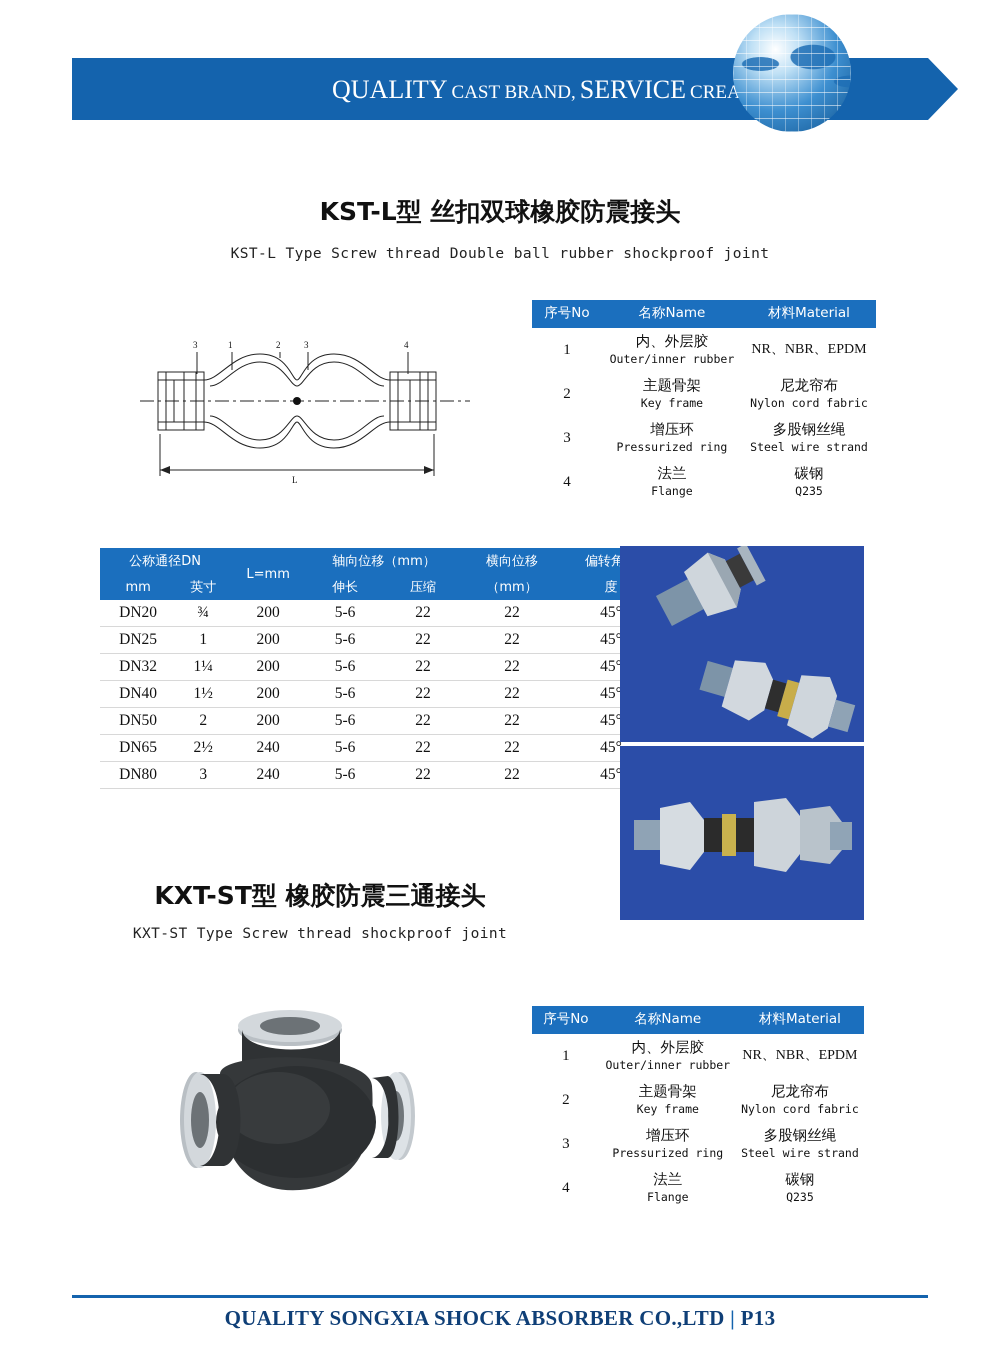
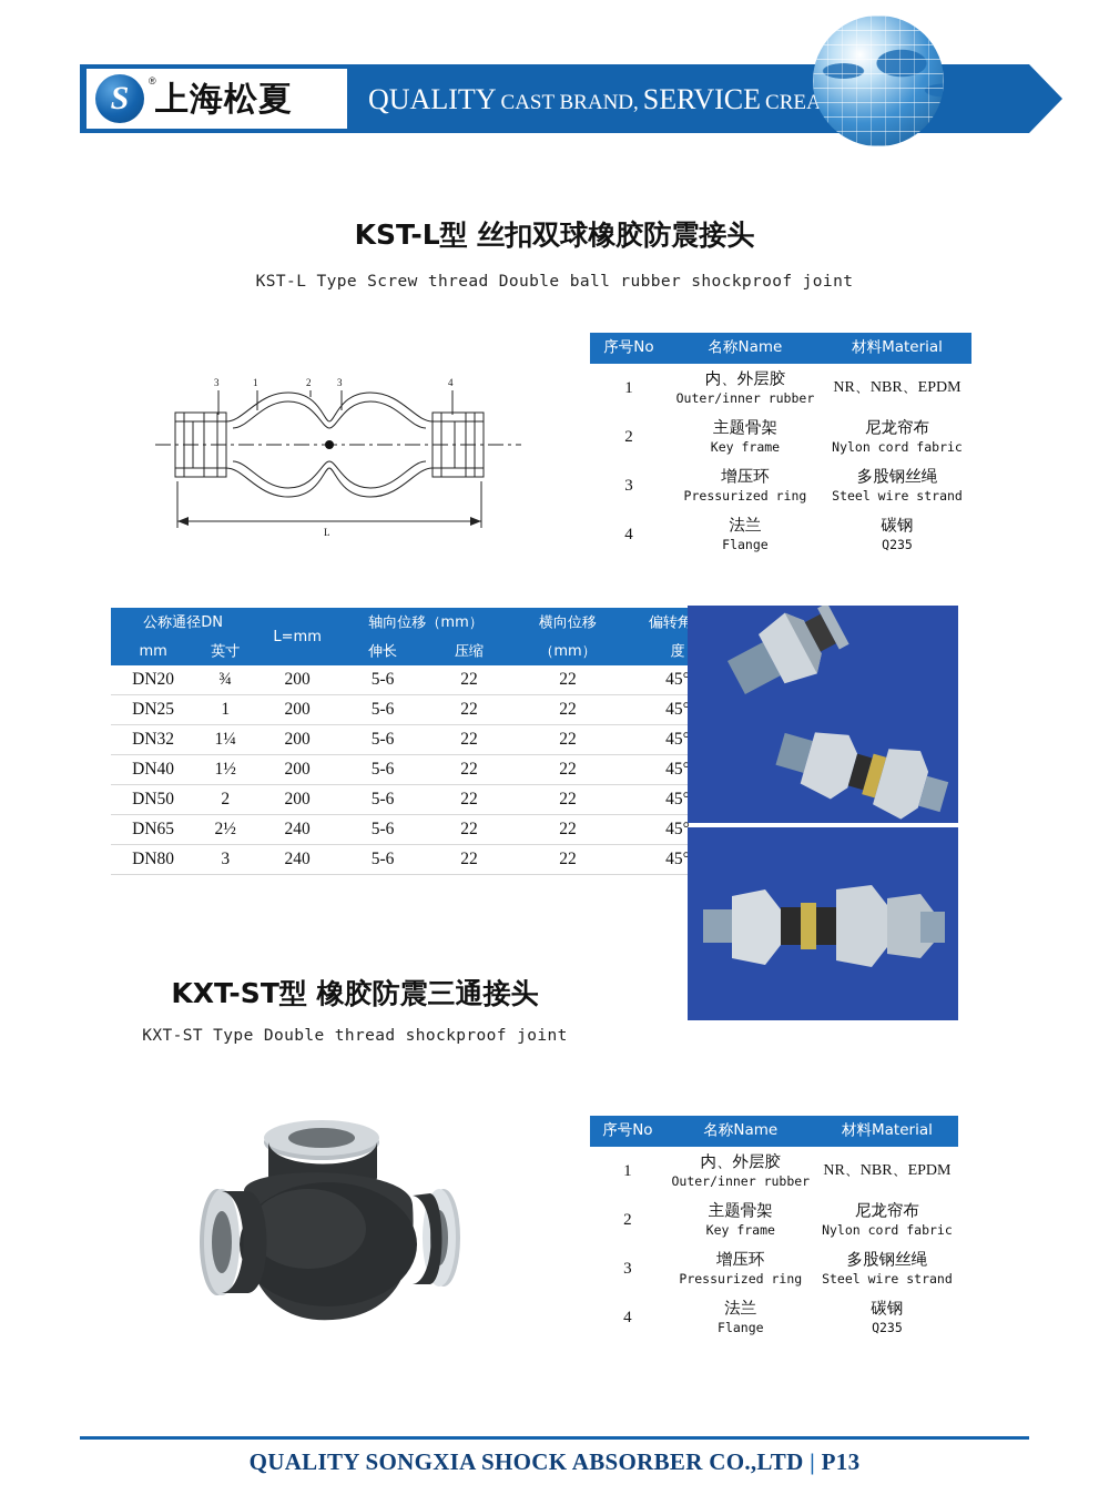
+ S
+ ®
+ 上海松夏
  QUALITY CAST BRAND, SERVICE CRE
  KST-L型 丝扣双球橡胶防震接头
  KST-L Type Screw thread Double ball rubber shockproof joint
  3
  1
  2
  3
  4
  L
  序号No	名称Name	材料Material
  1	内、外层胶 Outer/inner rubber	NR、NBR、EPDM
  2	主题骨架 Key frame	尼龙帘布 Nylon cord fabric
  3	增压环 Pressurized ring	多股钢丝绳 Steel wire strand
  4	法兰 Flange	碳钢 Q235
  公称通径DN	L=mm	轴向位移（mm）	横向位移	偏转角
  mm	英寸	伸长	压缩	（mm）	度
  DN20	¾	200	5-6	22	22	45°
  DN25	1	200	5-6	22	22	45°
  DN32	1¼	200	5-6	22	22	45°
  DN40	1½	200	5-6	22	22	45°
  DN50	2	200	5-6	22	22	45°
  DN65	2½	240	5-6	22	22	45°
  DN80	3	240	5-6	22	22	45°
  KXT-ST型 橡胶防震三通接头
- KXT-ST Type Screw thread shockproof joint
+ KXT-ST Type Double thread shockproof joint
  序号No	名称Name	材料Material
  1	内、外层胶 Outer/inner rubber	NR、NBR、EPDM
  2	主题骨架 Key frame	尼龙帘布 Nylon cord fabric
  3	增压环 Pressurized ring	多股钢丝绳 Steel wire strand
  4	法兰 Flange	碳钢 Q235
  QUALITY SONGXIA SHOCK ABSORBER CO.,LTD | P13
